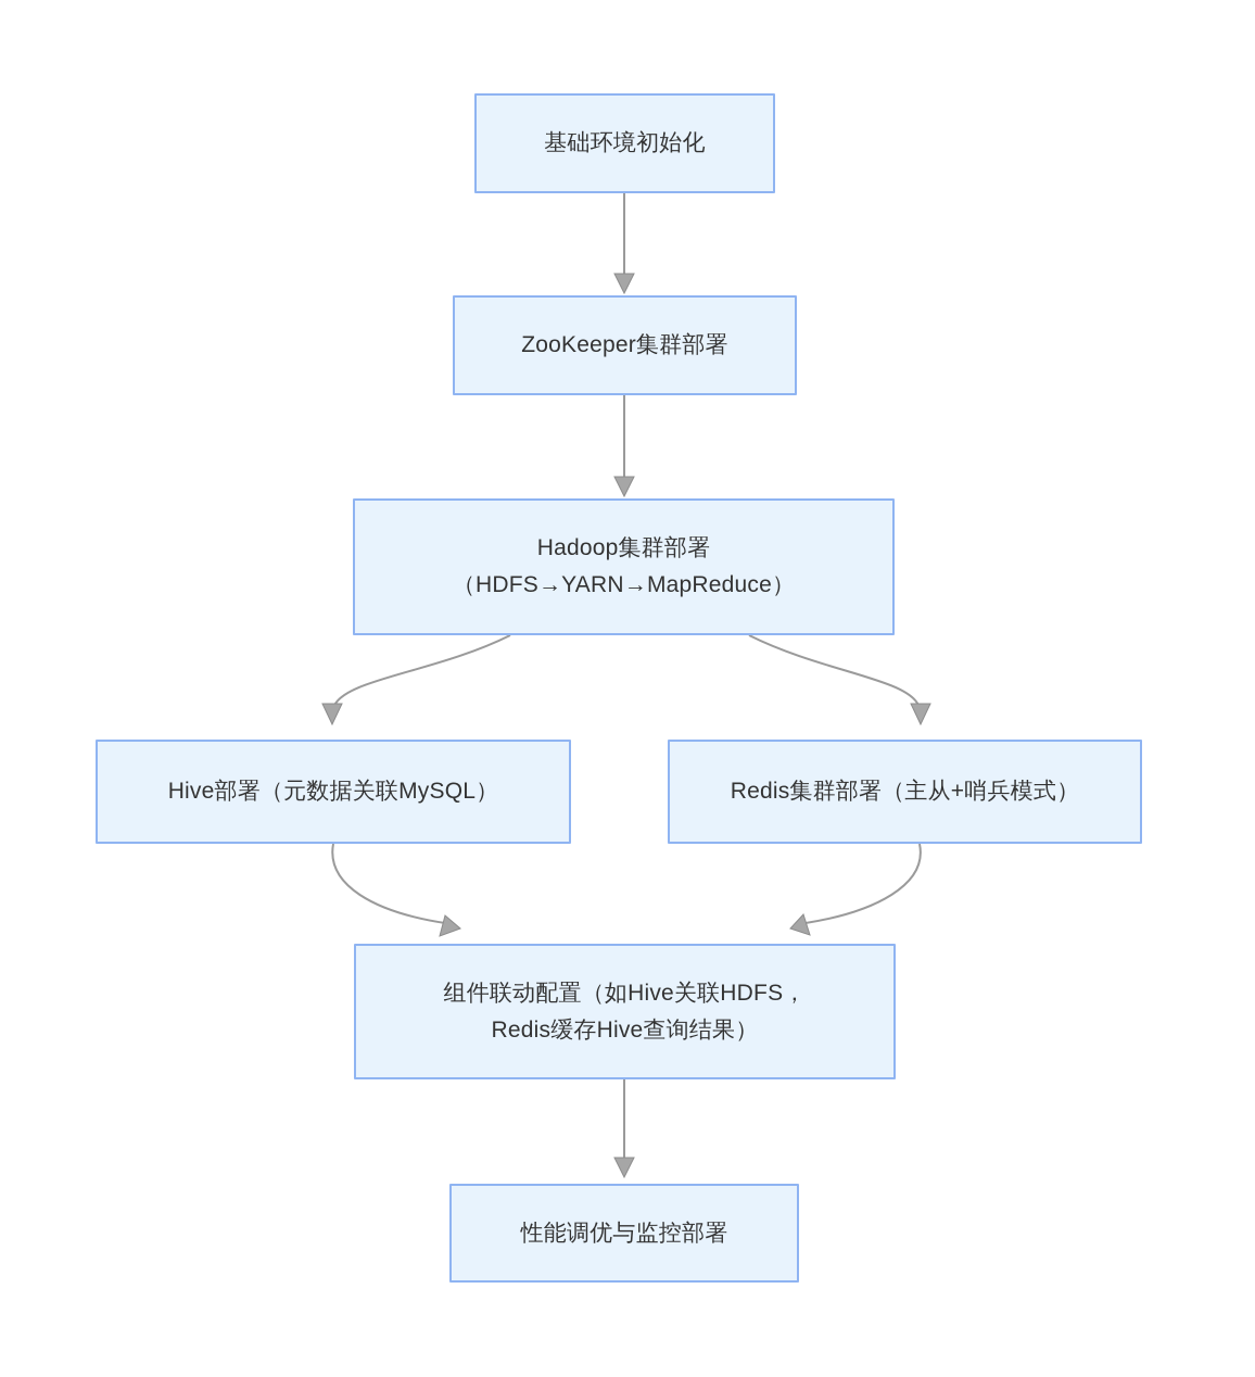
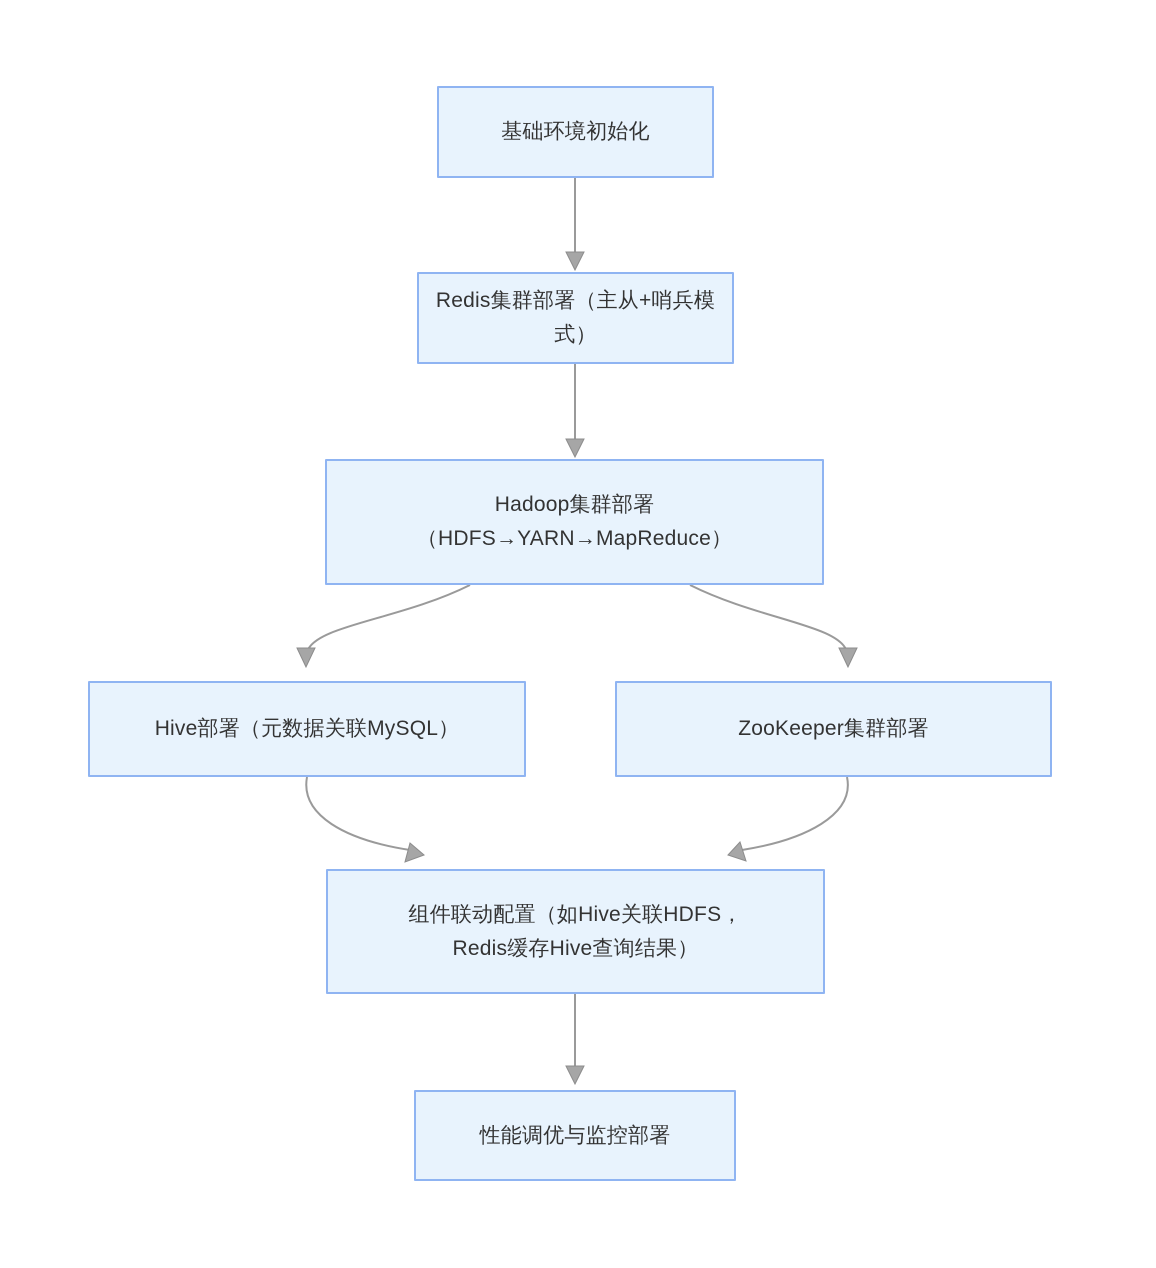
  基础环境初始化
- ZooKeeper集群部署
+ Redis集群部署（主从+哨兵模式）
  Hadoop集群部署
  （HDFS→YARN→MapReduce）
  Hive部署（元数据关联MySQL）
- Redis集群部署（主从+哨兵模式）
+ ZooKeeper集群部署
  组件联动配置（如Hive关联HDFS，
  Redis缓存Hive查询结果）
  性能调优与监控部署
